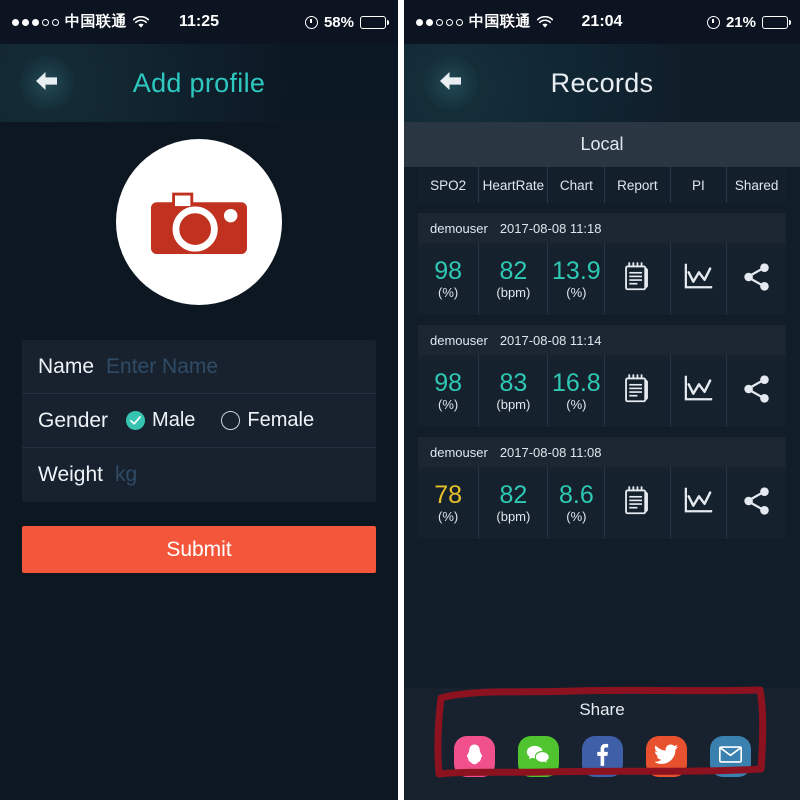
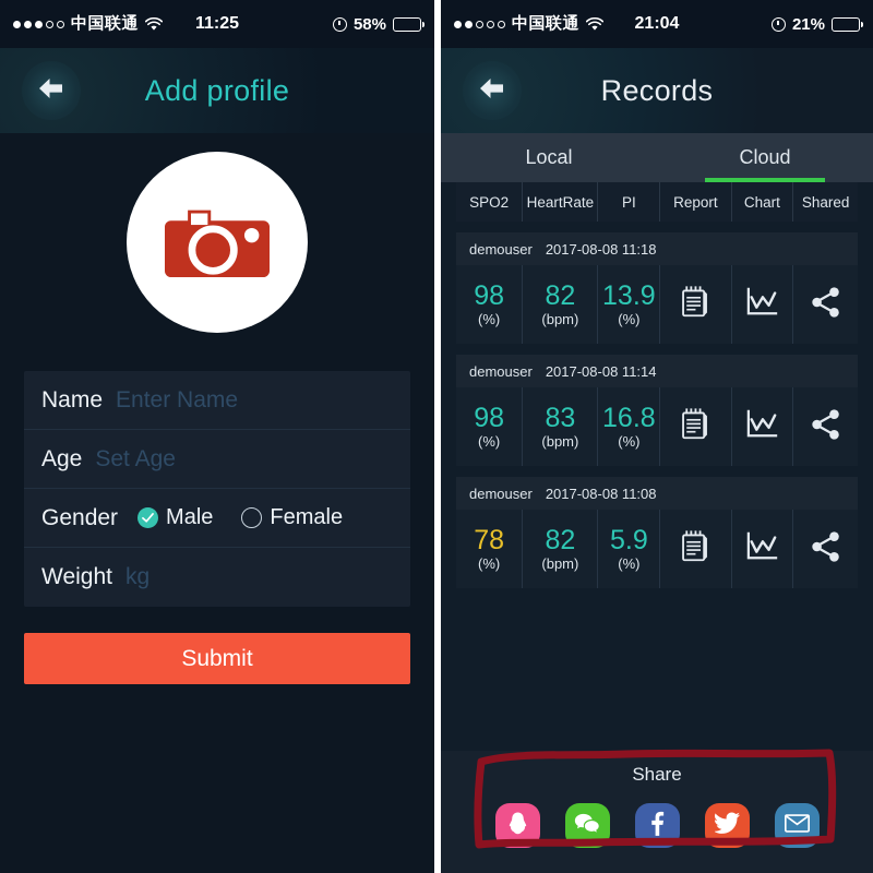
  中国联通
  11:25
  58%
  Add profile
  Name
  Enter Name
+ Age
+ Set Age
  Gender
  Male
  Female
  Weight
  kg
  Submit
  中国联通
  21:04
  21%
  Records
  Local
+ Cloud
  SPO2
  HeartRate
- Chart
+ PI
  Report
- PI
+ Chart
  Shared
  demouser
  2017-08-08 11:18
  98
  (%)
  82
  (bpm)
  13.9
  (%)
  demouser
  2017-08-08 11:14
  98
  (%)
  83
  (bpm)
  16.8
  (%)
  demouser
  2017-08-08 11:08
  78
  (%)
  82
  (bpm)
- 8.6
+ 5.9
  (%)
  Share
